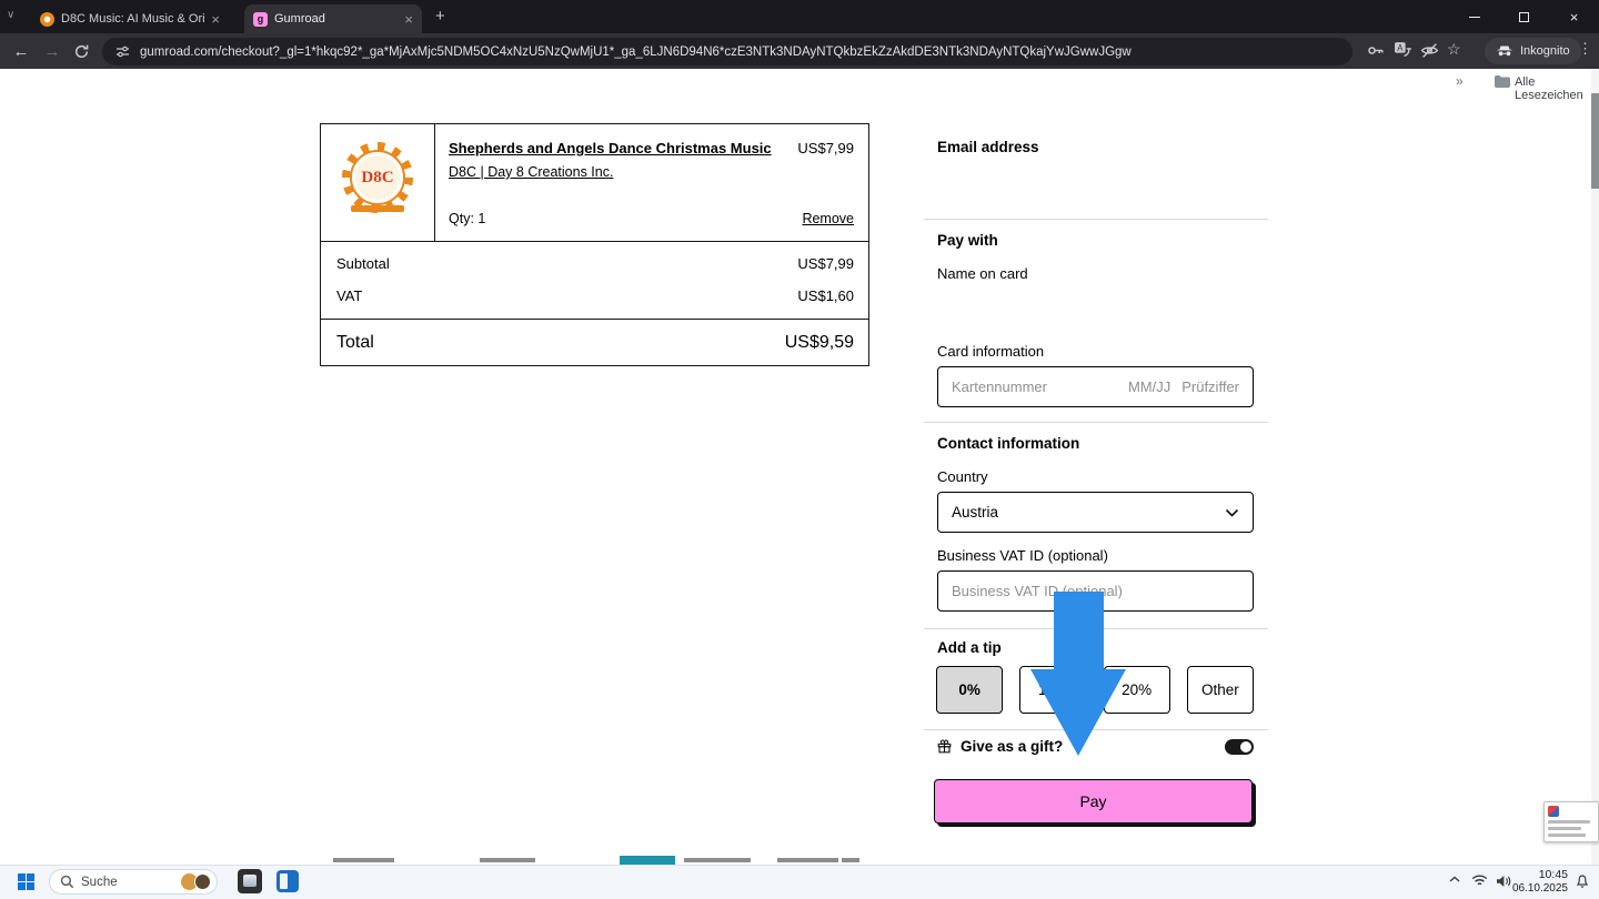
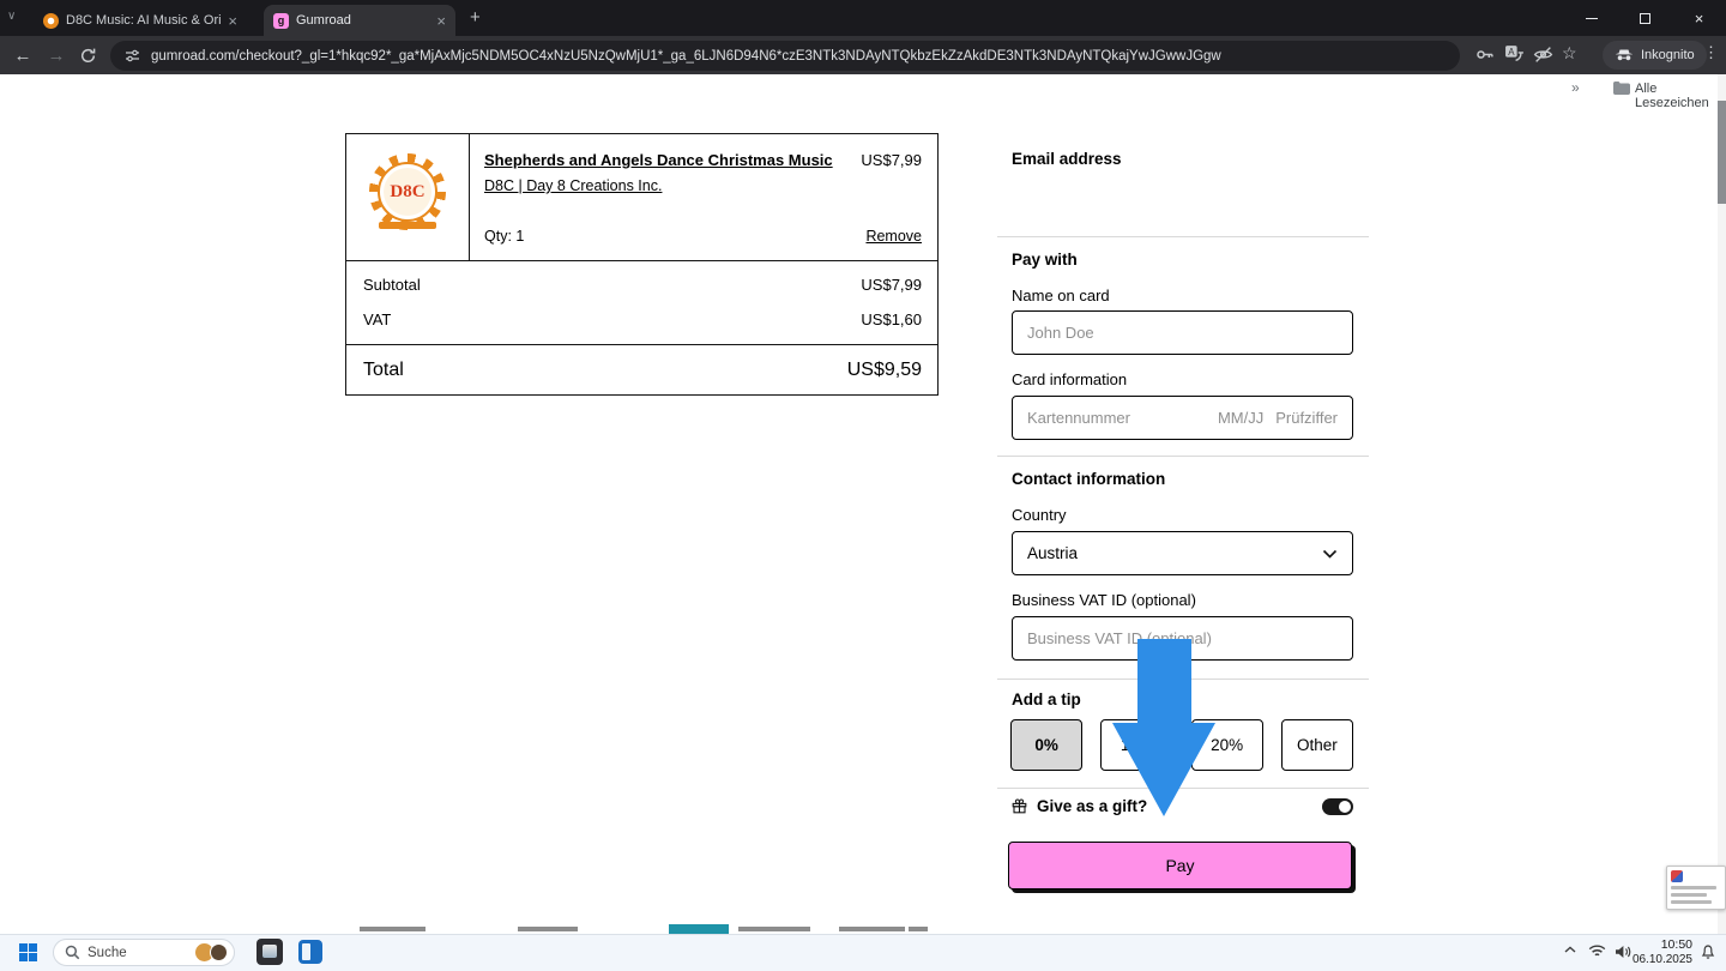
  ∨
  D8C Music: AI Music & Ori
  ×
  g
  Gumroad
  ×
  +
  ×
  ←
  →
  gumroad.com/checkout?_gl=1*hkqc92*_ga*MjAxMjc5NDM5OC4xNzU5NzQwMjU1*_ga_6LJN6D94N6*czE3NTk3NDAyNTQkbzEkZzAkdDE3NTk3NDAyNTQkajYwJGwwJGgw
  A
  ☆
  Inkognito
  ⋮
  »
  Alle Lesezeichen
  D8C
  Shepherds and Angels Dance Christmas Music
  US$7,99
  D8C | Day 8 Creations Inc.
  Qty: 1
  Remove
  Subtotal
  US$7,99
  VAT
  US$1,60
  Total
  US$9,59
  Email address
  Pay with
  Name on card
+ John Doe
  Card information
  Kartennummer
  MM/JJ
  Prüfziffer
  Contact information
  Country
  Austria
  Business VAT ID (optional)
  Business VAT ID (optional)
  Add a tip
  0%
  20%
  Other
  Give as a gift?
  Pay
  Suche
- 10:45
+ 10:50
  06.10.2025
